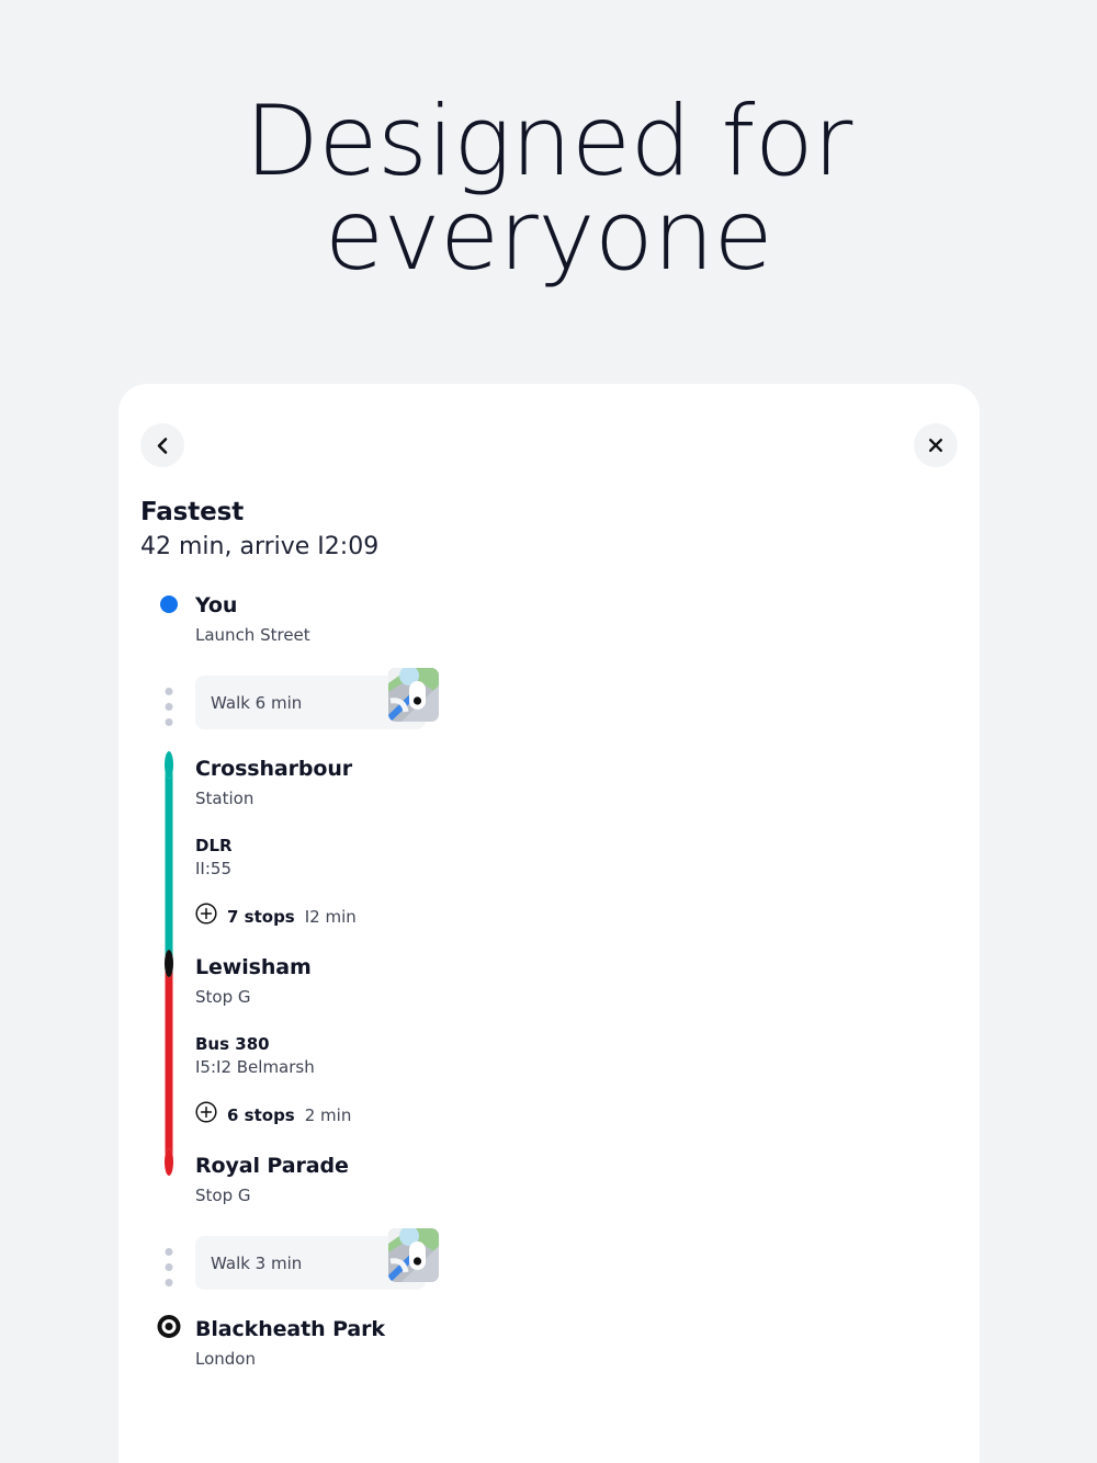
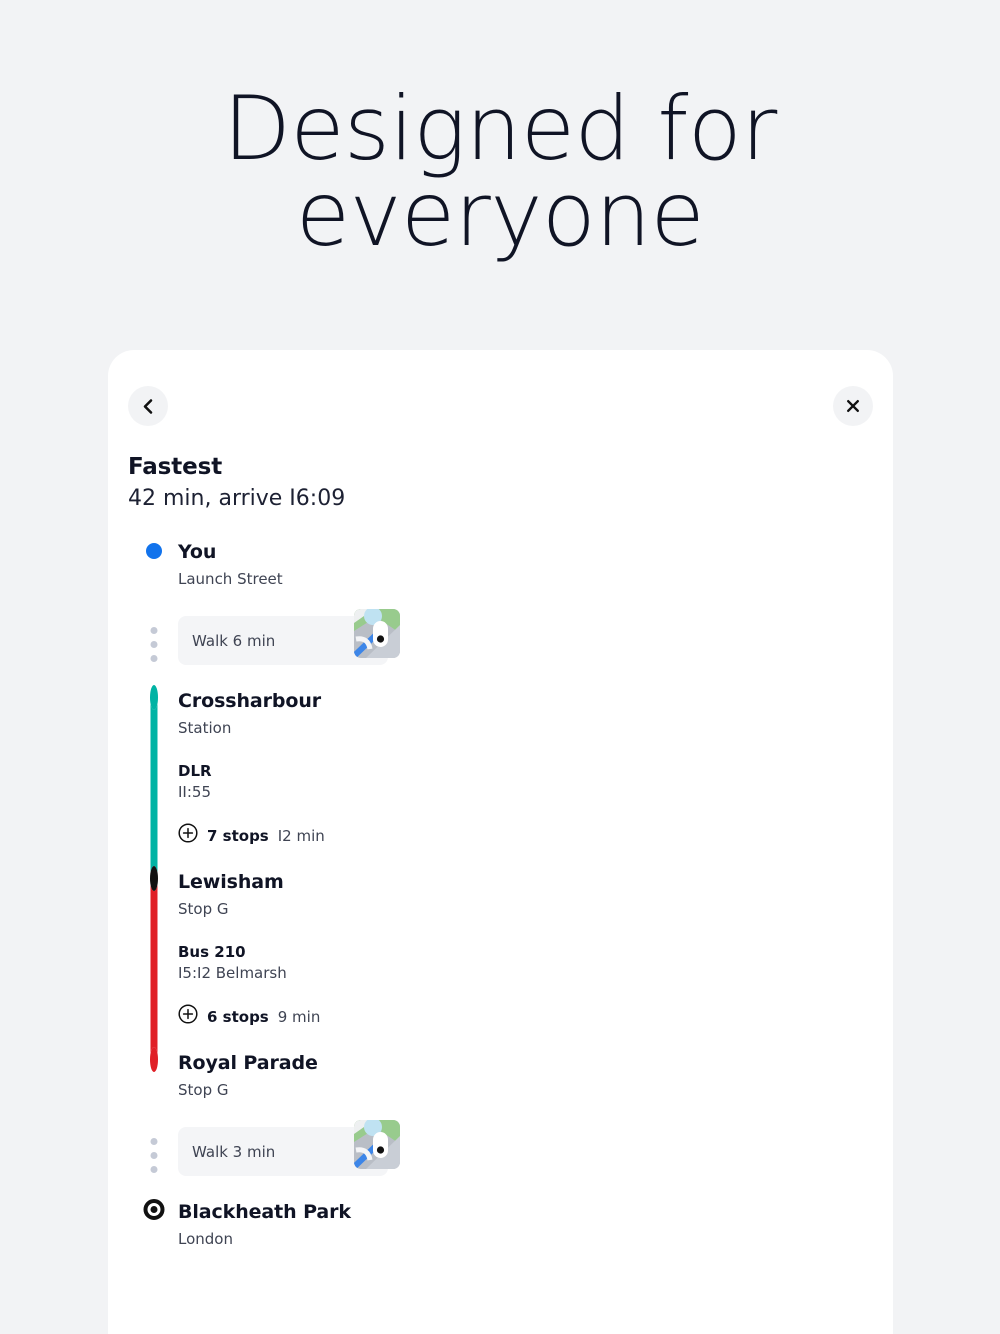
  Designed for
  everyone
  Fastest
- 42 min, arrive I2:09
+ 42 min, arrive I6:09
  You
  Launch Street
  Walk 6 min
  Crossharbour
  Station
  DLR
  II:55
  7 stops
  I2 min
  Lewisham
  Stop G
- Bus 380
+ Bus 210
  I5:I2 Belmarsh
  6 stops
- 2 min
+ 9 min
  Royal Parade
  Stop G
  Walk 3 min
  Blackheath Park
  London
